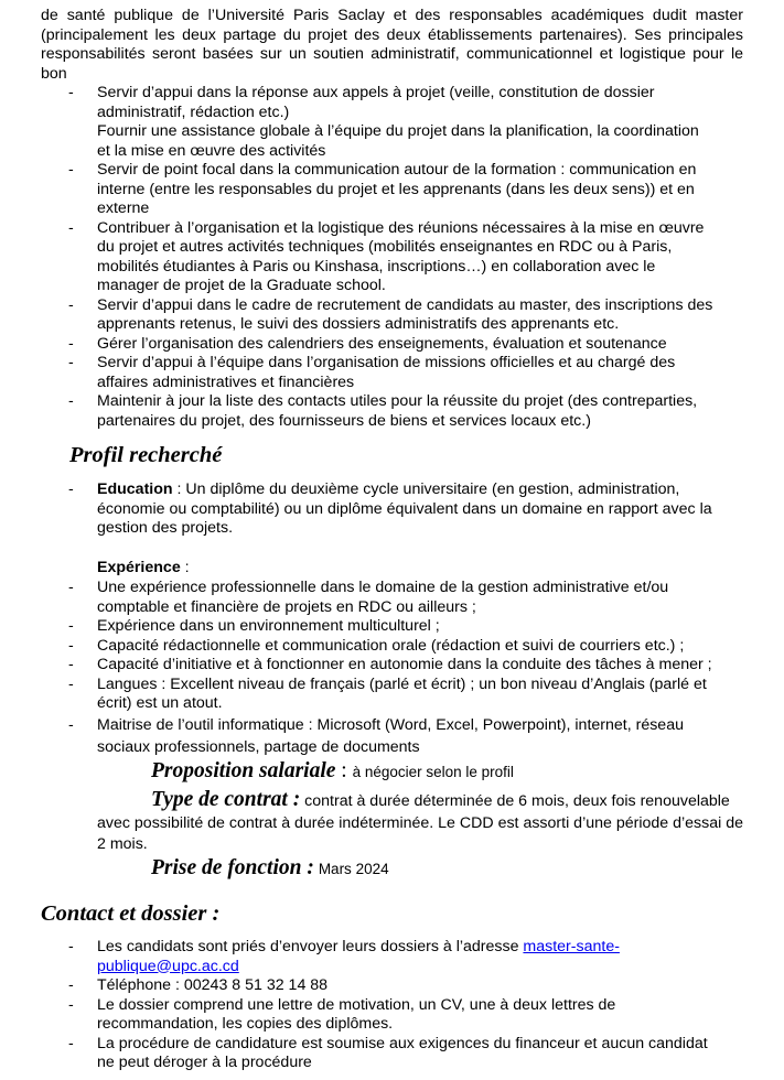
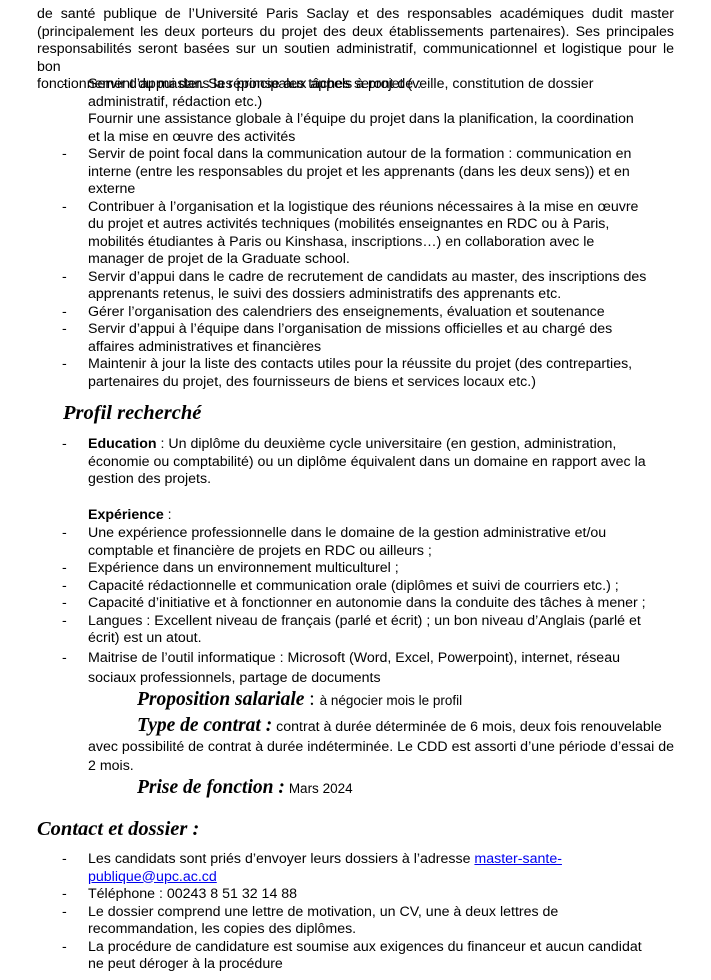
  de santé publique de l’Université Paris Saclay et des responsables académiques dudit master
- (principalement les deux partage du projet des deux établissements partenaires). Ses principales
+ (principalement les deux porteurs du projet des deux établissements partenaires). Ses principales
  responsabilités seront basées sur un soutien administratif, communicationnel et logistique pour le bon
+ fonctionnement du master. Ses principales tâches seront de :
  -
  Servir d’appui dans la réponse aux appels à projet (veille, constitution de dossier administratif, rédaction etc.)
  Fournir une assistance globale à l’équipe du projet dans la planification, la coordination et la mise en œuvre des activités
  -
  Servir de point focal dans la communication autour de la formation : communication en interne (entre les responsables du projet et les apprenants (dans les deux sens)) et en externe
  -
  Contribuer à l’organisation et la logistique des réunions nécessaires à la mise en œuvre du projet et autres activités techniques (mobilités enseignantes en RDC ou à Paris, mobilités étudiantes à Paris ou Kinshasa, inscriptions…) en collaboration avec le manager de projet de la Graduate school.
  -
  Servir d’appui dans le cadre de recrutement de candidats au master, des inscriptions des apprenants retenus, le suivi des dossiers administratifs des apprenants etc.
  -
  Gérer l’organisation des calendriers des enseignements, évaluation et soutenance
  -
  Servir d’appui à l’équipe dans l’organisation de missions officielles et au chargé des affaires administratives et financières
  -
  Maintenir à jour la liste des contacts utiles pour la réussite du projet (des contreparties, partenaires du projet, des fournisseurs de biens et services locaux etc.)
  Profil recherché
  -
  Education : Un diplôme du deuxième cycle universitaire (en gestion, administration, économie ou comptabilité) ou un diplôme équivalent dans un domaine en rapport avec la gestion des projets.
  Expérience :
  -
  Une expérience professionnelle dans le domaine de la gestion administrative et/ou comptable et financière de projets en RDC ou ailleurs ;
  -
  Expérience dans un environnement multiculturel ;
  -
- Capacité rédactionnelle et communication orale (rédaction et suivi de courriers etc.) ;
+ Capacité rédactionnelle et communication orale (diplômes et suivi de courriers etc.) ;
  -
  Capacité d’initiative et à fonctionner en autonomie dans la conduite des tâches à mener ;
  -
  Langues : Excellent niveau de français (parlé et écrit) ; un bon niveau d’Anglais (parlé et écrit) est un atout.
  -
  Maitrise de l’outil informatique : Microsoft (Word, Excel, Powerpoint), internet, réseau sociaux professionnels, partage de documents
- Proposition salariale : à négocier selon le profil
+ Proposition salariale : à négocier mois le profil
  Type de contrat : contrat à durée déterminée de 6 mois, deux fois renouvelable
  avec possibilité de contrat à durée indéterminée. Le CDD est assorti d’une période d’essai de 2 mois.
  Prise de fonction : Mars 2024
  Contact et dossier :
  -
  Les candidats sont priés d’envoyer leurs dossiers à l’adresse master-sante-publique@upc.ac.cd
  -
  Téléphone : 00243 8 51 32 14 88
  -
  Le dossier comprend une lettre de motivation, un CV, une à deux lettres de recommandation, les copies des diplômes.
  -
  La procédure de candidature est soumise aux exigences du financeur et aucun candidat ne peut déroger à la procédure
